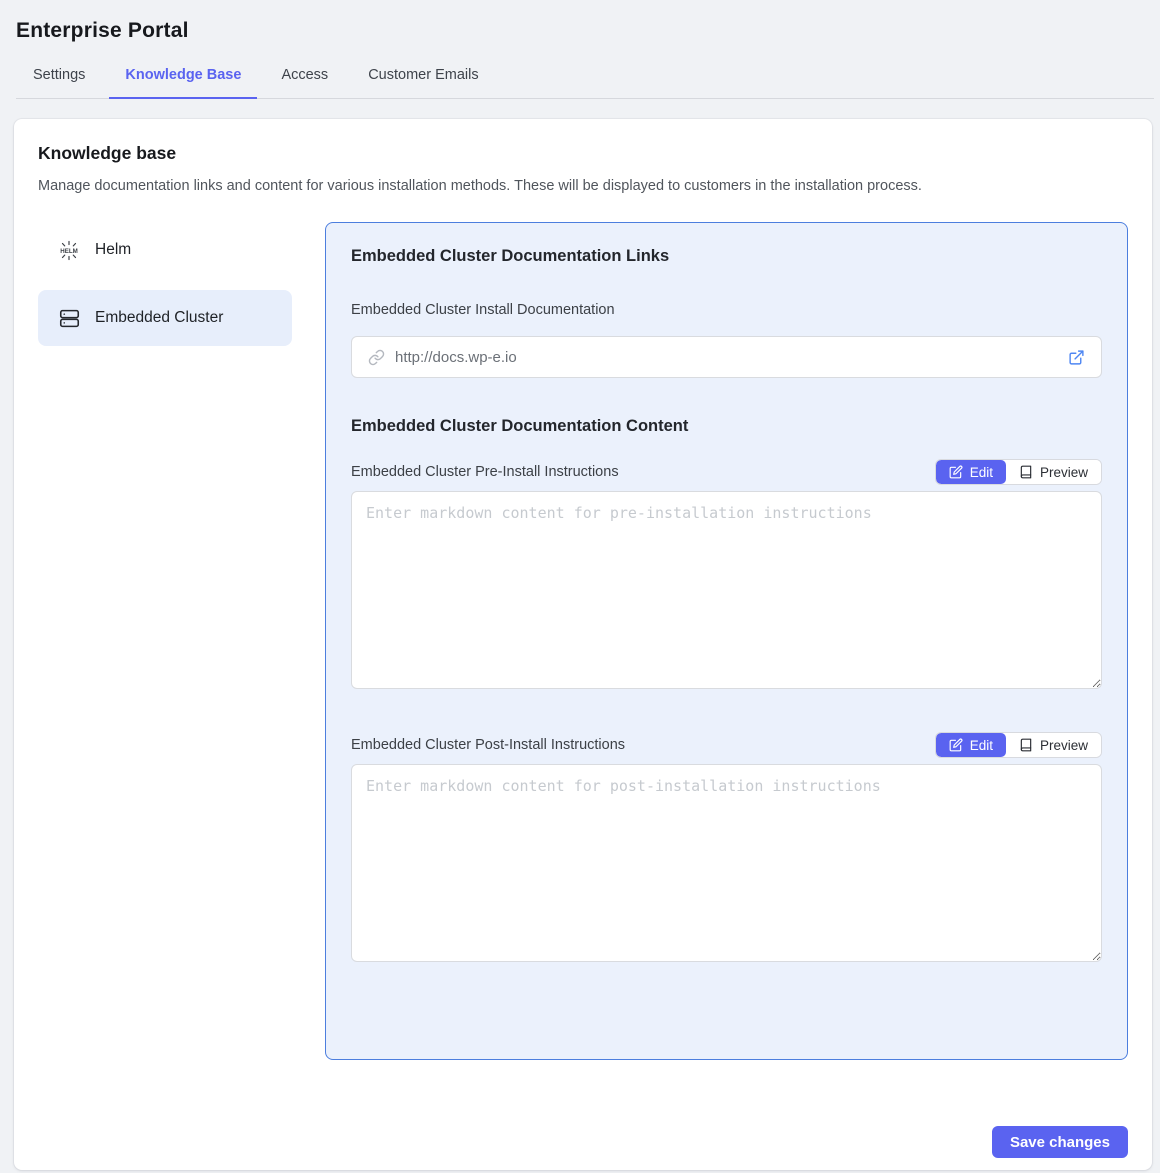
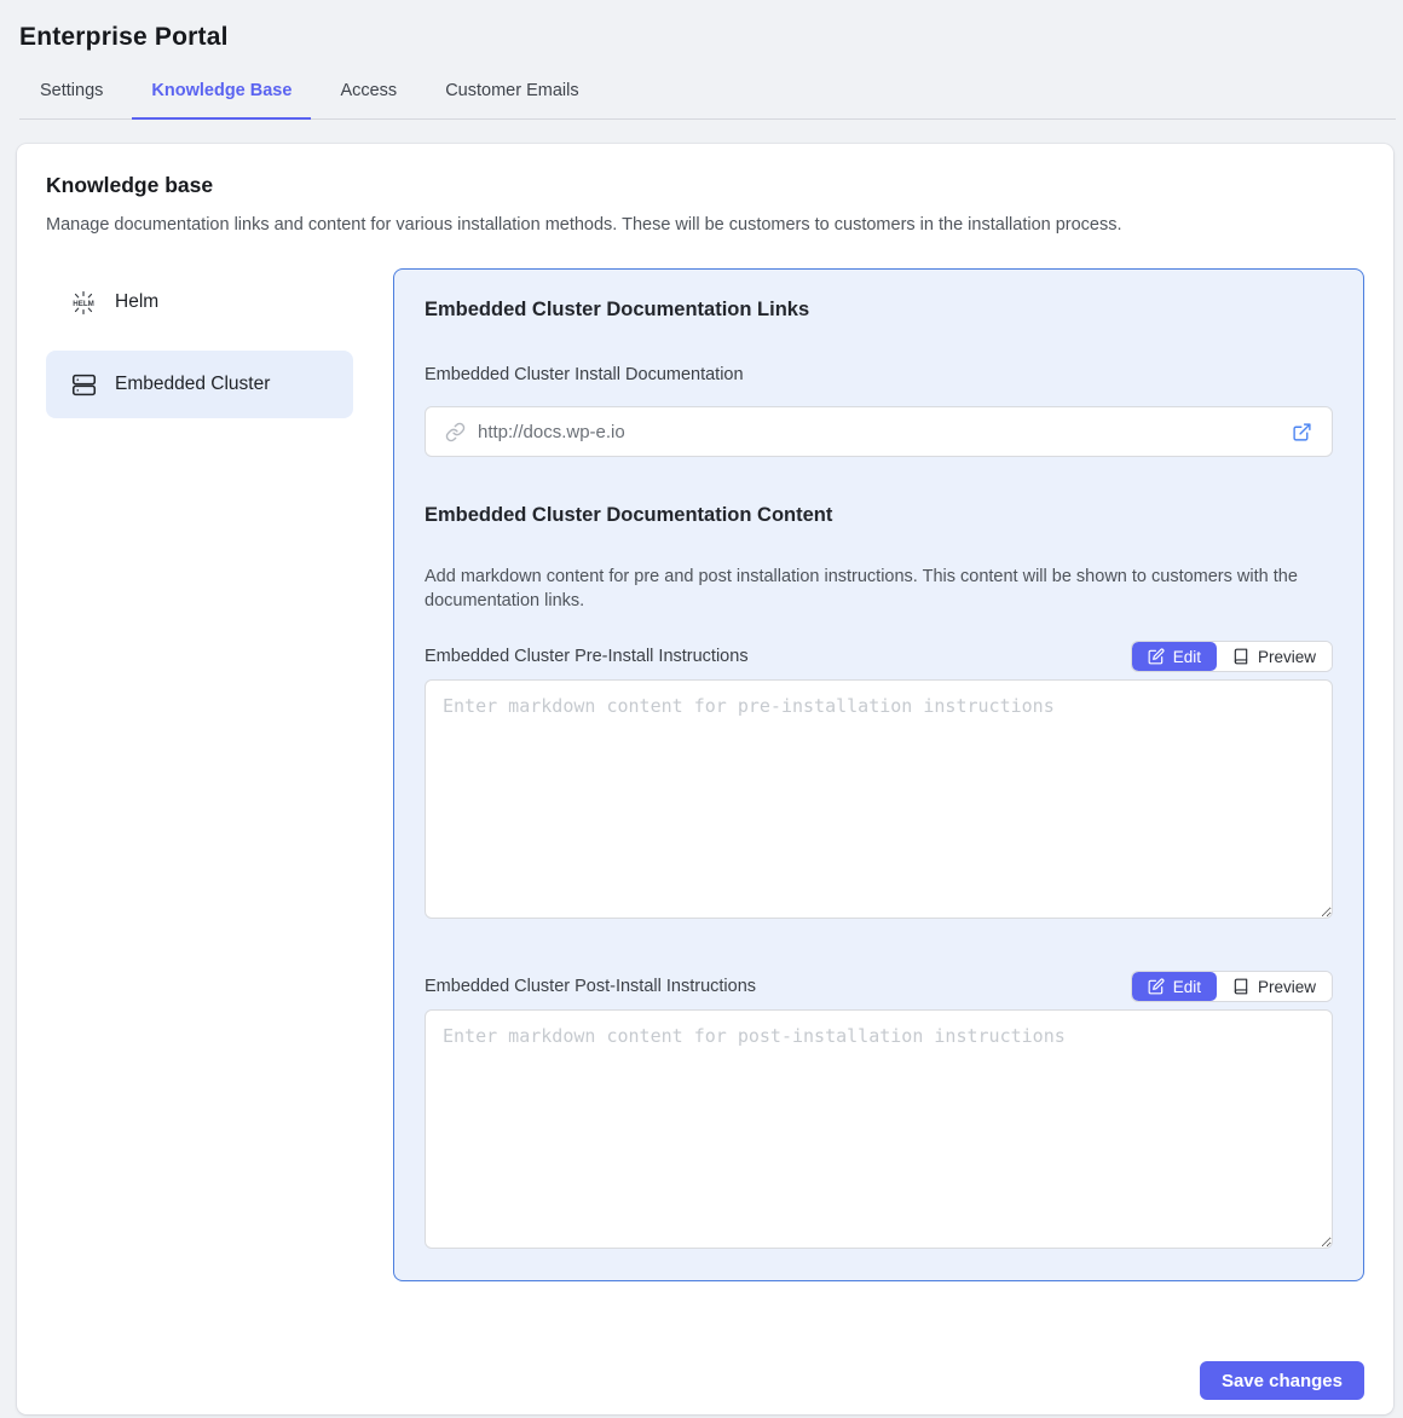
  Enterprise Portal
  Settings
  Knowledge Base
  Access
  Customer Emails
  Knowledge base
- Manage documentation links and content for various installation methods. These will be displayed to customers in the installation process.
+ Manage documentation links and content for various installation methods. These will be customers to customers in the installation process.
  Helm
  Embedded Cluster
  Embedded Cluster Documentation Links
  Embedded Cluster Install Documentation
  http://docs.wp-e.io
  Embedded Cluster Documentation Content
+ Add markdown content for pre and post installation instructions. This content will be shown to customers with the documentation links.
  Embedded Cluster Pre-Install Instructions
  Edit
  Preview
  Enter markdown content for pre-installation instructions
  Embedded Cluster Post-Install Instructions
  Edit
  Preview
  Enter markdown content for post-installation instructions
  Save changes
